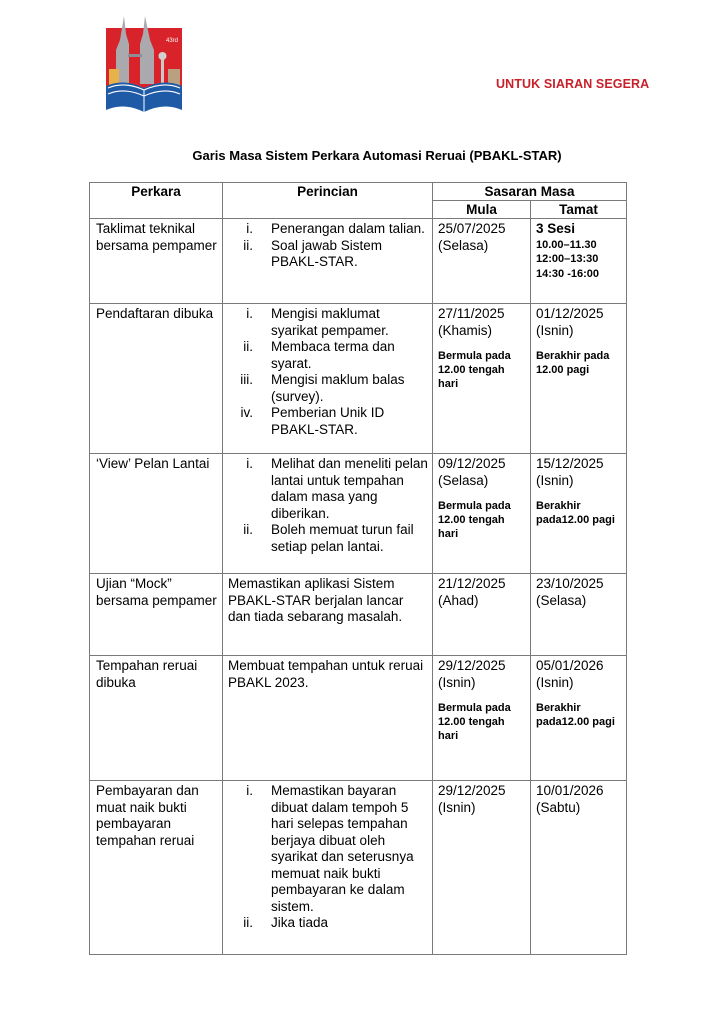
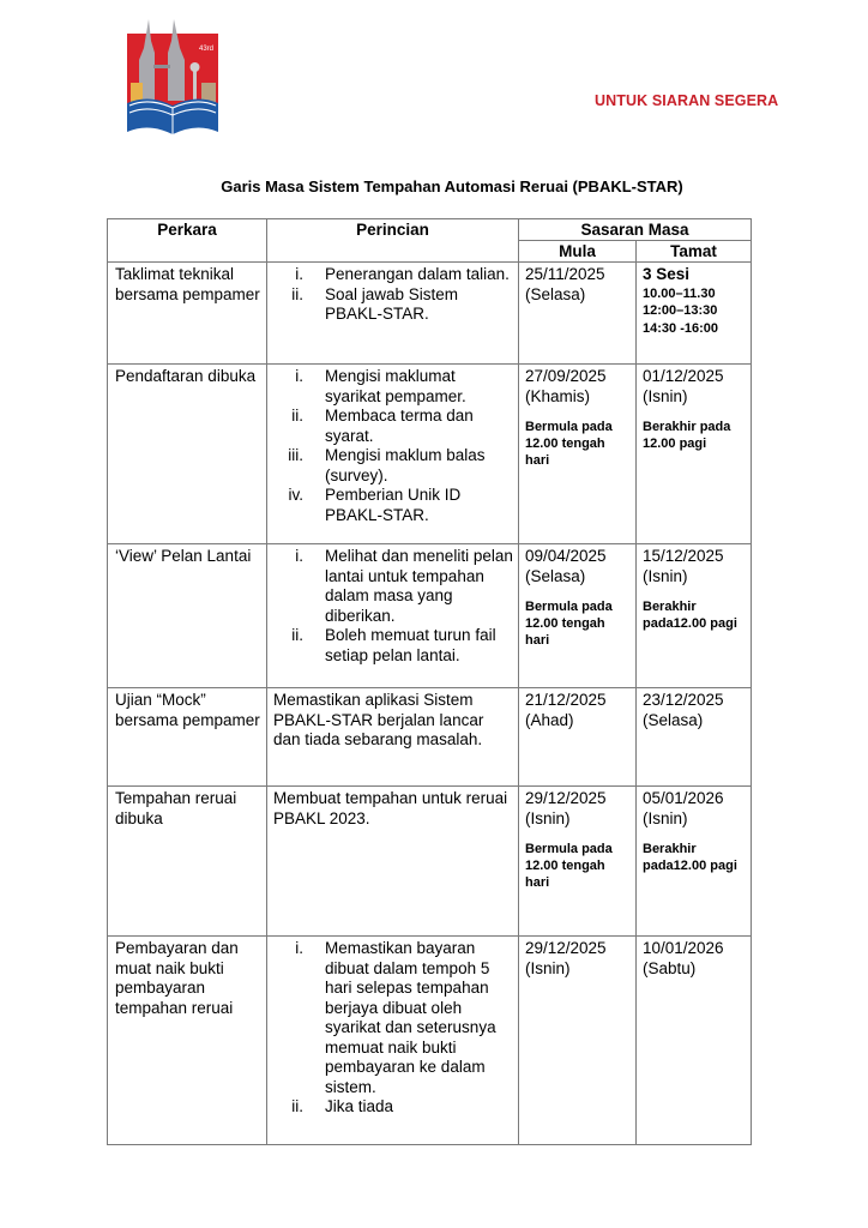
  UNTUK SIARAN SEGERA
- Garis Masa Sistem Perkara Automasi Reruai (PBAKL-STAR)
+ Garis Masa Sistem Tempahan Automasi Reruai (PBAKL-STAR)
  Perkara	Perincian	Sasaran Masa
  Mula	Tamat
- Taklimat teknikal bersama pempamer	i. Penerangan dalam talian. ii. Soal jawab Sistem PBAKL-STAR.	25/07/2025 (Selasa)	3 Sesi 10.00–11.30 12:00–13:30 14:30 -16:00
+ Taklimat teknikal bersama pempamer	i. Penerangan dalam talian. ii. Soal jawab Sistem PBAKL-STAR.	25/11/2025 (Selasa)	3 Sesi 10.00–11.30 12:00–13:30 14:30 -16:00
- Pendaftaran dibuka	i. Mengisi maklumat syarikat pempamer. ii. Membaca terma dan syarat. iii. Mengisi maklum balas (survey). iv. Pemberian Unik ID PBAKL-STAR.	27/11/2025 (Khamis) Bermula pada 12.00 tengah hari	01/12/2025 (Isnin) Berakhir pada 12.00 pagi
+ Pendaftaran dibuka	i. Mengisi maklumat syarikat pempamer. ii. Membaca terma dan syarat. iii. Mengisi maklum balas (survey). iv. Pemberian Unik ID PBAKL-STAR.	27/09/2025 (Khamis) Bermula pada 12.00 tengah hari	01/12/2025 (Isnin) Berakhir pada 12.00 pagi
- ‘View’ Pelan Lantai	i. Melihat dan meneliti pelan lantai untuk tempahan dalam masa yang diberikan. ii. Boleh memuat turun fail setiap pelan lantai.	09/12/2025 (Selasa) Bermula pada 12.00 tengah hari	15/12/2025 (Isnin) Berakhir pada12.00 pagi
+ ‘View’ Pelan Lantai	i. Melihat dan meneliti pelan lantai untuk tempahan dalam masa yang diberikan. ii. Boleh memuat turun fail setiap pelan lantai.	09/04/2025 (Selasa) Bermula pada 12.00 tengah hari	15/12/2025 (Isnin) Berakhir pada12.00 pagi
- Ujian “Mock” bersama pempamer	Memastikan aplikasi Sistem PBAKL-STAR berjalan lancar dan tiada sebarang masalah.	21/12/2025 (Ahad)	23/10/2025 (Selasa)
+ Ujian “Mock” bersama pempamer	Memastikan aplikasi Sistem PBAKL-STAR berjalan lancar dan tiada sebarang masalah.	21/12/2025 (Ahad)	23/12/2025 (Selasa)
  Tempahan reruai dibuka	Membuat tempahan untuk reruai PBAKL 2023.	29/12/2025 (Isnin) Bermula pada 12.00 tengah hari	05/01/2026 (Isnin) Berakhir pada12.00 pagi
  Pembayaran dan muat naik bukti pembayaran tempahan reruai	i. Memastikan bayaran dibuat dalam tempoh 5 hari selepas tempahan berjaya dibuat oleh syarikat dan seterusnya memuat naik bukti pembayaran ke dalam sistem. ii. Jika tiada	29/12/2025 (Isnin)	10/01/2026 (Sabtu)
